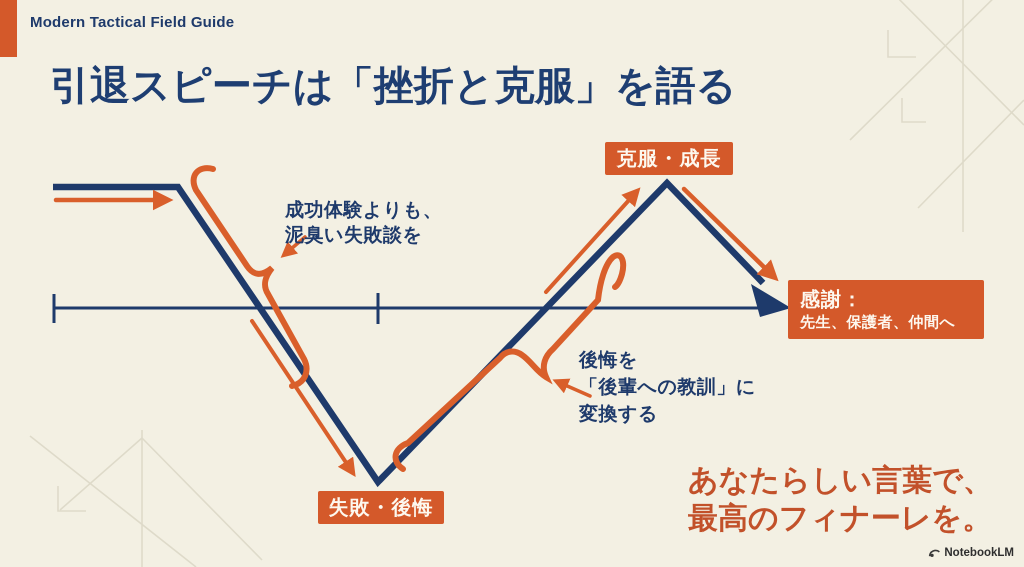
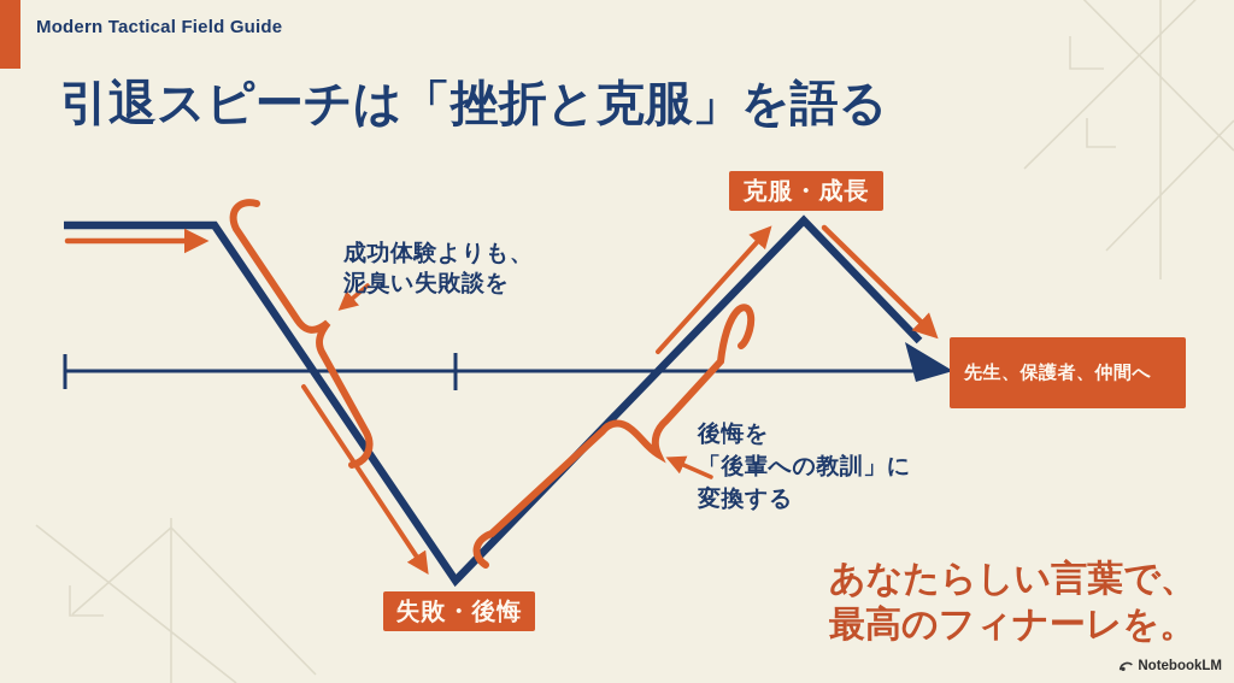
  Modern Tactical Field Guide
  引退スピーチは「挫折と克服」を語る
  克服・成長
  失敗・後悔
- 感謝：
  先生、保護者、仲間へ
  成功体験よりも、
  泥臭い失敗談を
  後悔を
  「後輩への教訓」に
  変換する
  あなたらしい言葉で、
  最高のフィナーレを。
  NotebookLM
